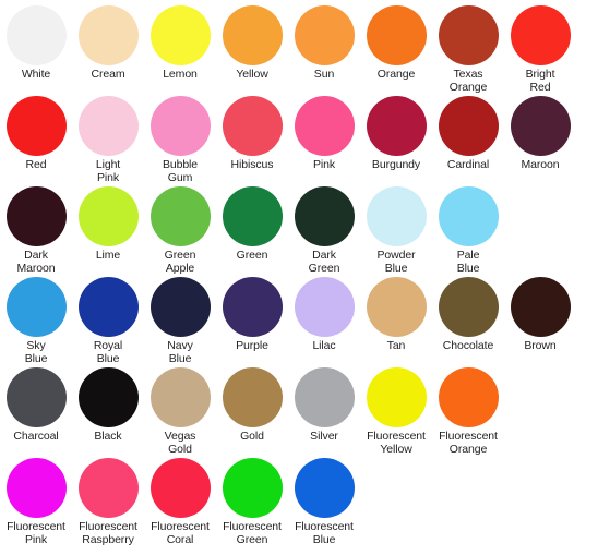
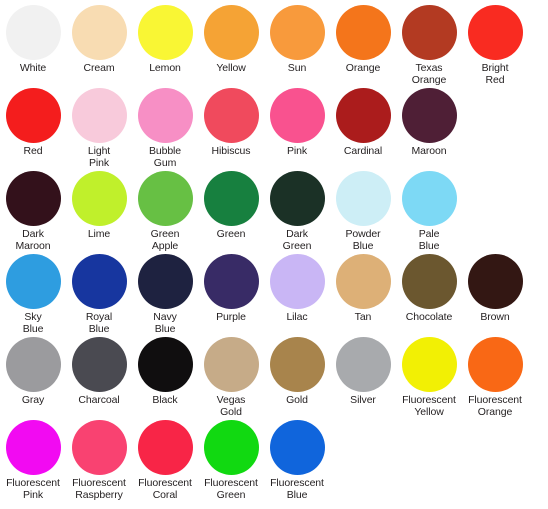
  White
  Cream
  Lemon
  Yellow
  Sun
  Orange
  Texas
  Orange
  Bright
  Red
  Red
  Light
  Pink
  Bubble
  Gum
  Hibiscus
  Pink
- Burgundy
  Cardinal
  Maroon
  Dark
  Maroon
  Lime
  Green
  Apple
  Green
  Dark
  Green
  Powder
  Blue
  Pale
  Blue
  Sky
  Blue
  Royal
  Blue
  Navy
  Blue
  Purple
  Lilac
  Tan
  Chocolate
  Brown
+ Gray
  Charcoal
  Black
  Vegas
  Gold
  Gold
  Silver
  Fluorescent
  Yellow
  Fluorescent
  Orange
  Fluorescent
  Pink
  Fluorescent
  Raspberry
  Fluorescent
  Coral
  Fluorescent
  Green
  Fluorescent
  Blue
